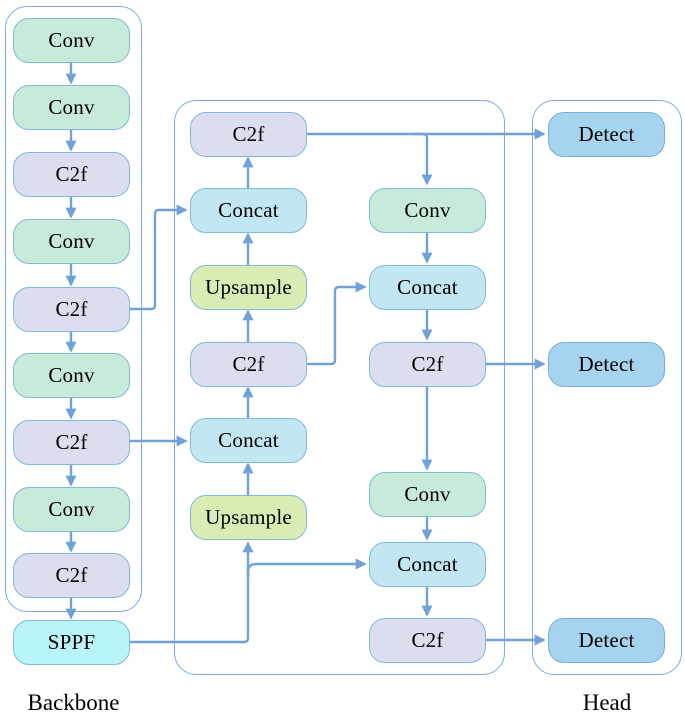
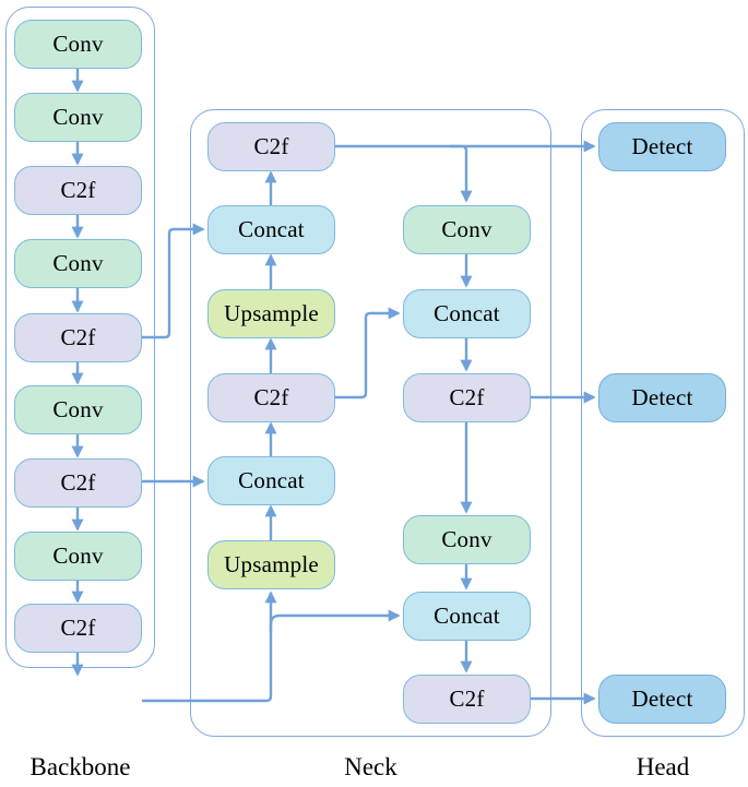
  Conv
  Conv
  C2f
  Conv
  C2f
  Conv
  C2f
  Conv
  C2f
- SPPF
  C2f
  Concat
  Upsample
  C2f
  Concat
  Upsample
  Conv
  Concat
  C2f
  Conv
  Concat
  C2f
  Detect
  Detect
  Detect
  Backbone
+ Neck
  Head
